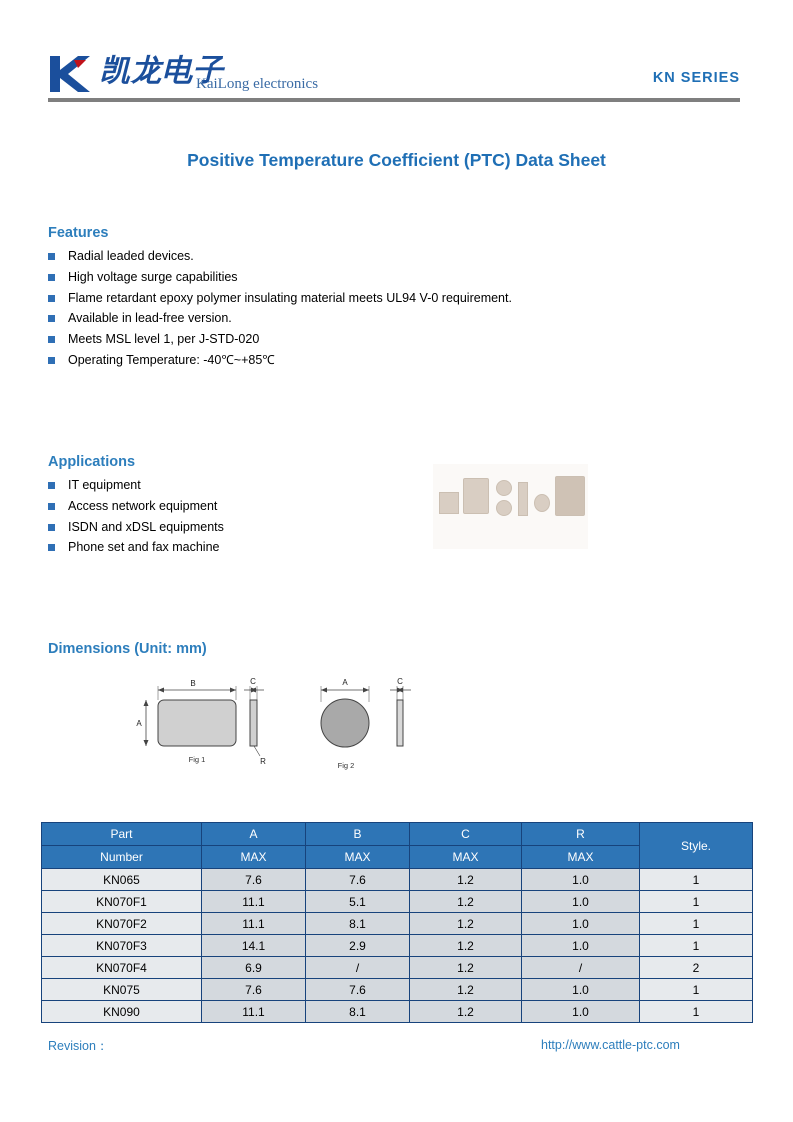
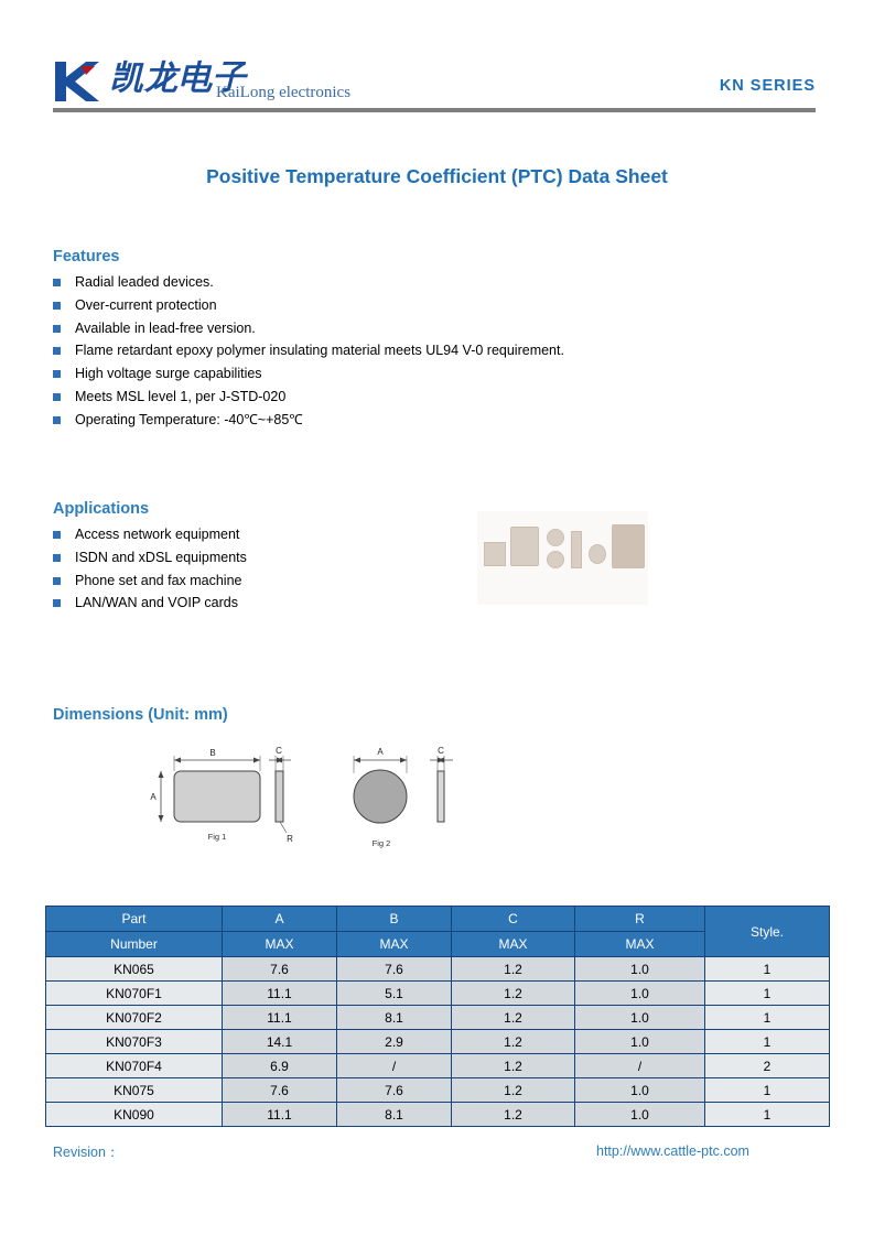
  凯龙电子
  KaiLong electronics
  KN SERIES
  Positive Temperature Coefficient (PTC) Data Sheet
  Features
  Radial leaded devices.
+ Over-current protection
- High voltage surge capabilities
+ Available in lead-free version.
  Flame retardant epoxy polymer insulating material meets UL94 V-0 requirement.
- Available in lead-free version.
+ High voltage surge capabilities
  Meets MSL level 1, per J-STD-020
  Operating Temperature: -40℃~+85℃
  Applications
- IT equipment
  Access network equipment
  ISDN and xDSL equipments
  Phone set and fax machine
+ LAN/WAN and VOIP cards
  Dimensions (Unit: mm)
  B
  C
  A
  R
  Fig 1
  A
  C
  Fig 2
  Part	A	B	C	R	Style.
  Number	MAX	MAX	MAX	MAX
  KN065	7.6	7.6	1.2	1.0	1
  KN070F1	11.1	5.1	1.2	1.0	1
  KN070F2	11.1	8.1	1.2	1.0	1
  KN070F3	14.1	2.9	1.2	1.0	1
  KN070F4	6.9	/	1.2	/	2
  KN075	7.6	7.6	1.2	1.0	1
  KN090	11.1	8.1	1.2	1.0	1
  Revision：
  http://www.cattle-ptc.com
